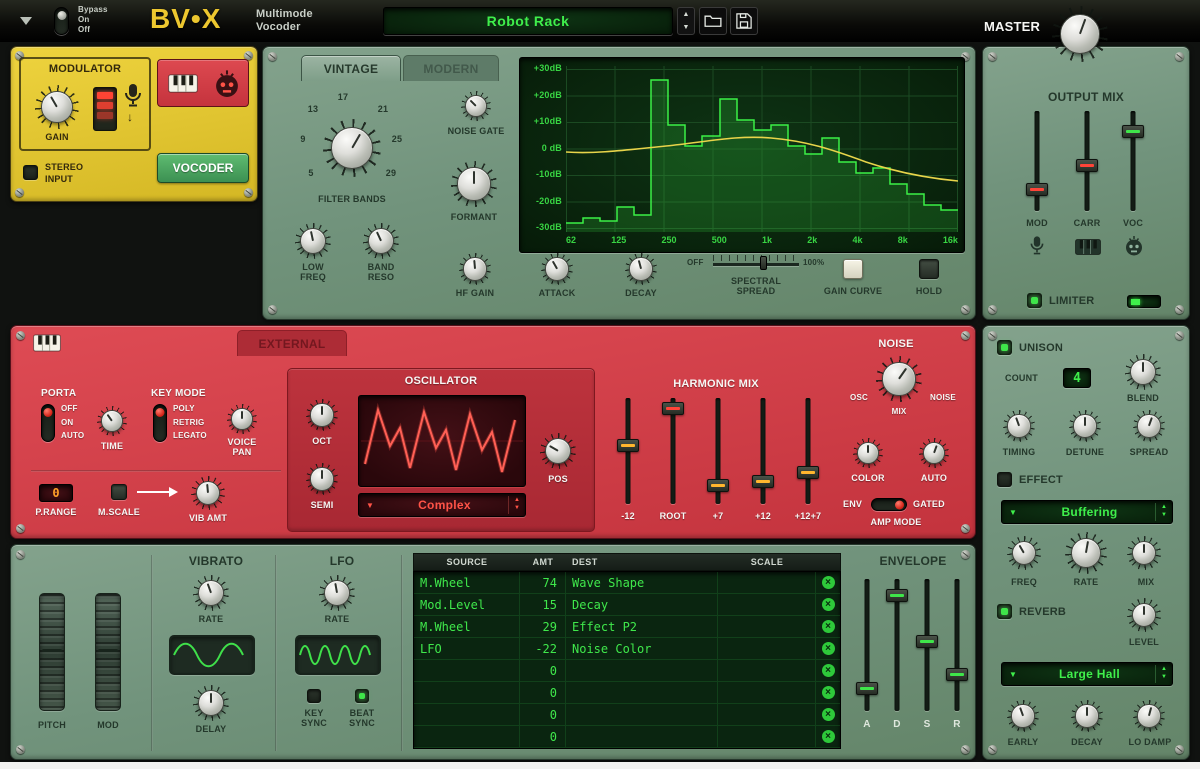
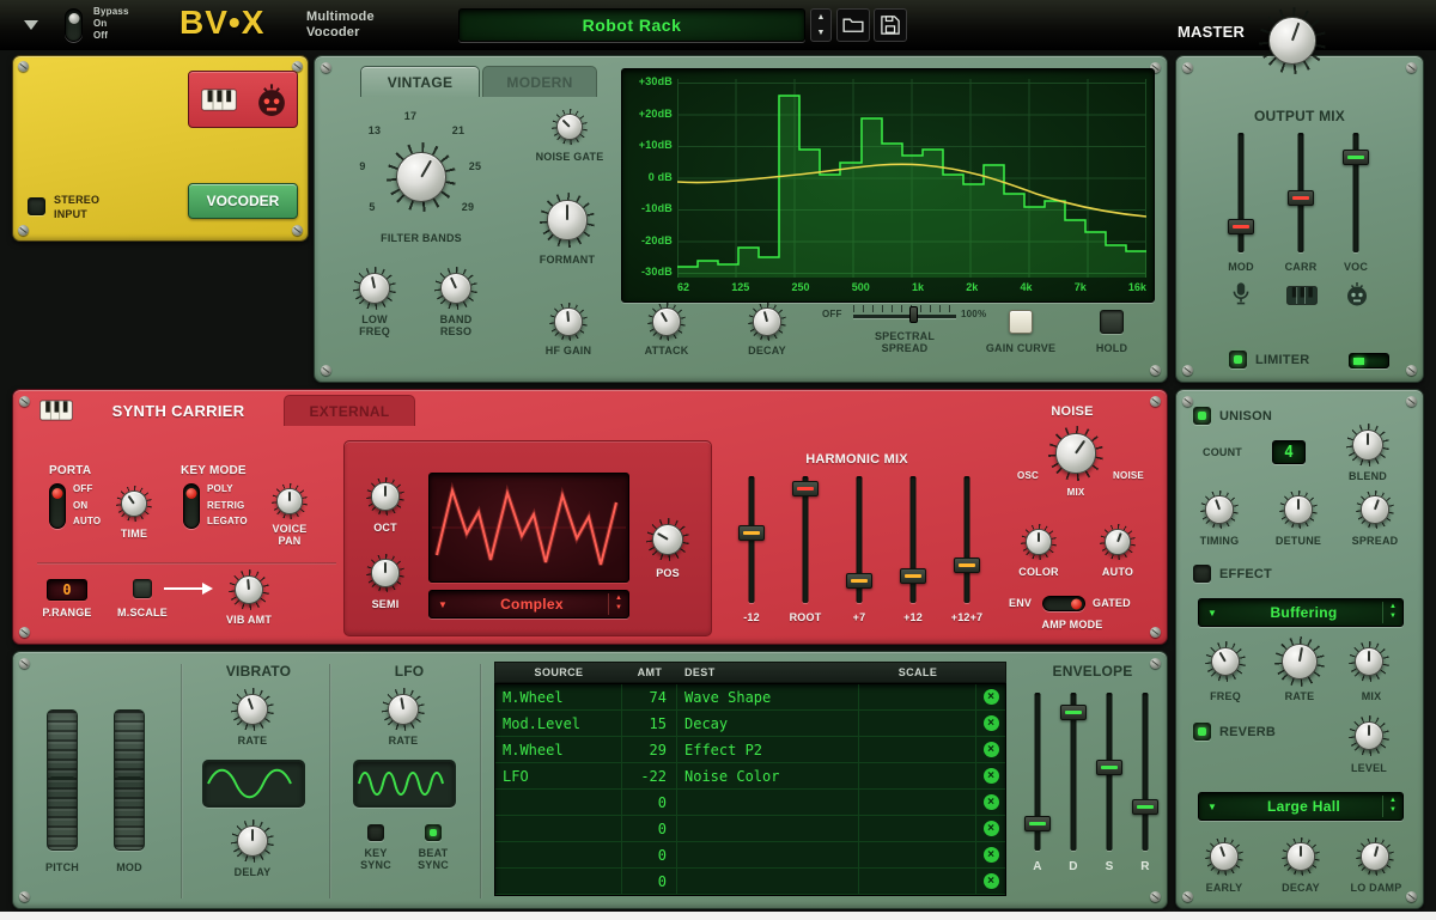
  Bypass
  On
  Off
  BV•X
  Multimode
  Vocoder
  Robot Rack
  MASTER
- MODULATOR
- GAIN
- ↓
  VOCODER
  STEREO
  INPUT
  VINTAGE
  MODERN
  +30dB
  +20dB
  +10dB
  0 dB
  -10dB
  -20dB
  -30dB
  62
  125
  250
  500
  1k
  2k
  4k
- 8k
+ 7k
  16k
  NOISE GATE
  17
  13
  21
  9
  25
  5
  29
  FILTER BANDS
  FORMANT
  LOW
  FREQ
  BAND
  RESO
  HF GAIN
  ATTACK
  DECAY
  OFF
  100%
  SPECTRAL
  SPREAD
  GAIN CURVE
  HOLD
+ SYNTH CARRIER
  EXTERNAL
  PORTA
  OFF
  ON
  AUTO
  TIME
  KEY MODE
  POLY
  RETRIG
  LEGATO
  VOICE
  PAN
  0
  P.RANGE
  M.SCALE
  VIB AMT
- OSCILLATOR
  OCT
  SEMI
  ▼
  Complex
  POS
  HARMONIC MIX
  -12
  ROOT
  +7
  +12
  +12+7
  NOISE
  OSC
  NOISE
  MIX
  COLOR
  AUTO
  ENV
  GATED
  AMP MODE
  PITCH
  MOD
  VIBRATO
  RATE
  DELAY
  LFO
  RATE
  KEY
  SYNC
  BEAT
  SYNC
  SOURCE
  AMT
  DEST
  SCALE
  M.Wheel
  74
  Wave Shape
  ×
  Mod.Level
  15
  Decay
  ×
  M.Wheel
  29
  Effect P2
  ×
  LFO
  -22
  Noise Color
  ×
  0
  ×
  0
  ×
  0
  ×
  0
  ×
  ENVELOPE
  A
  D
  S
  R
  OUTPUT MIX
  MOD
  CARR
  VOC
  LIMITER
  UNISON
  COUNT
  4
  BLEND
  TIMING
  DETUNE
  SPREAD
  EFFECT
  ▼
  Buffering
  FREQ
  RATE
  MIX
  REVERB
  LEVEL
  ▼
  Large Hall
  EARLY
  DECAY
  LO DAMP
